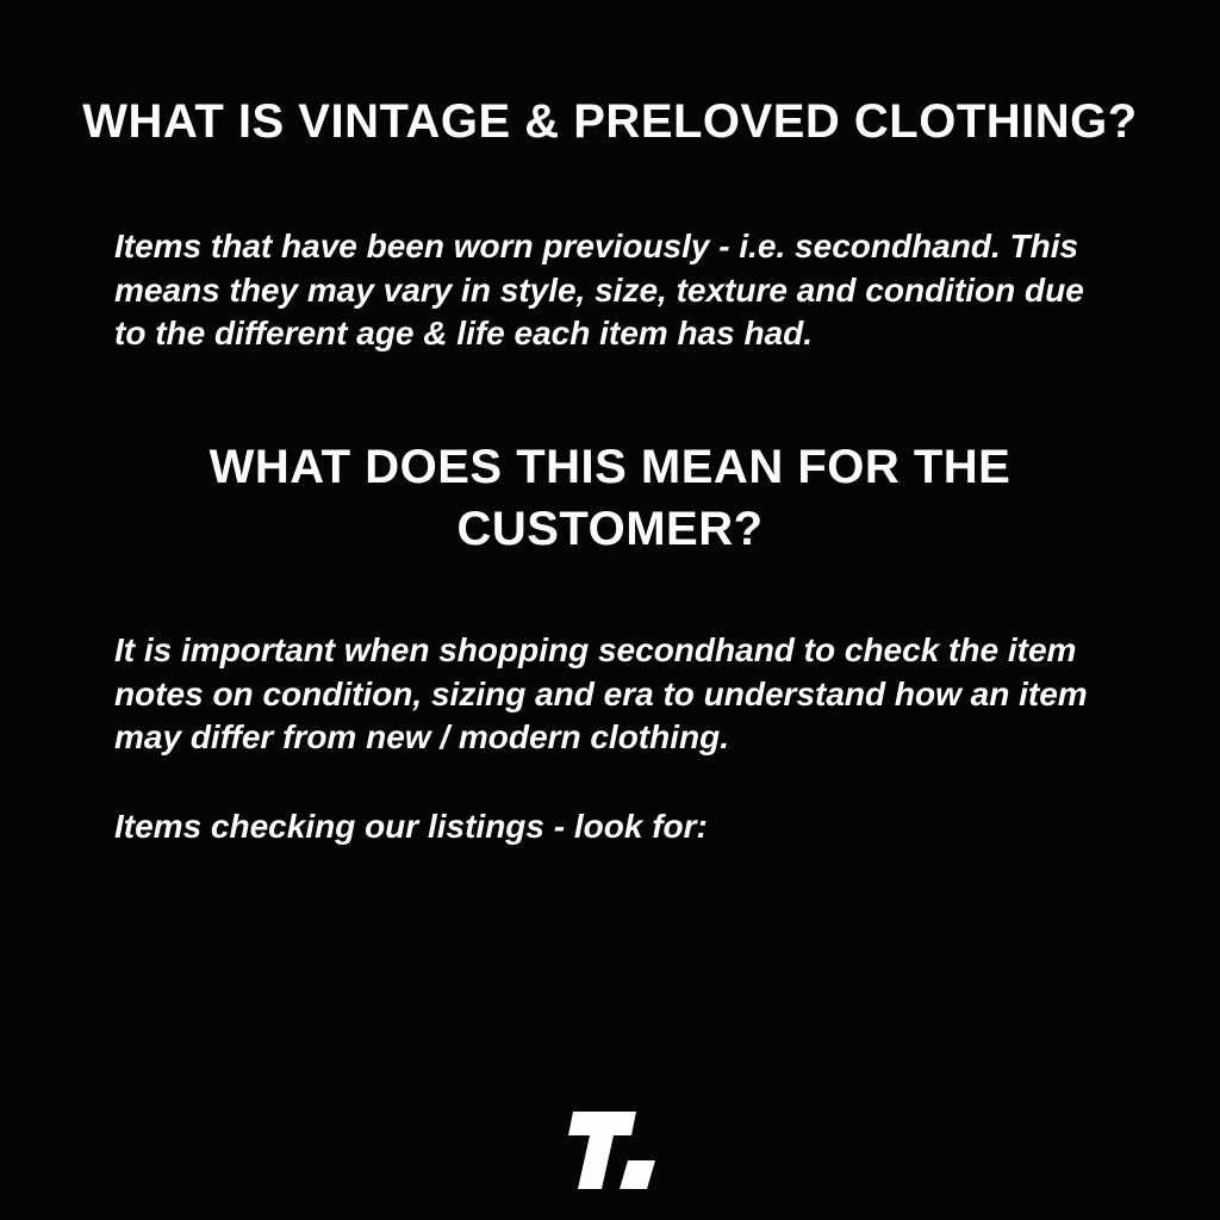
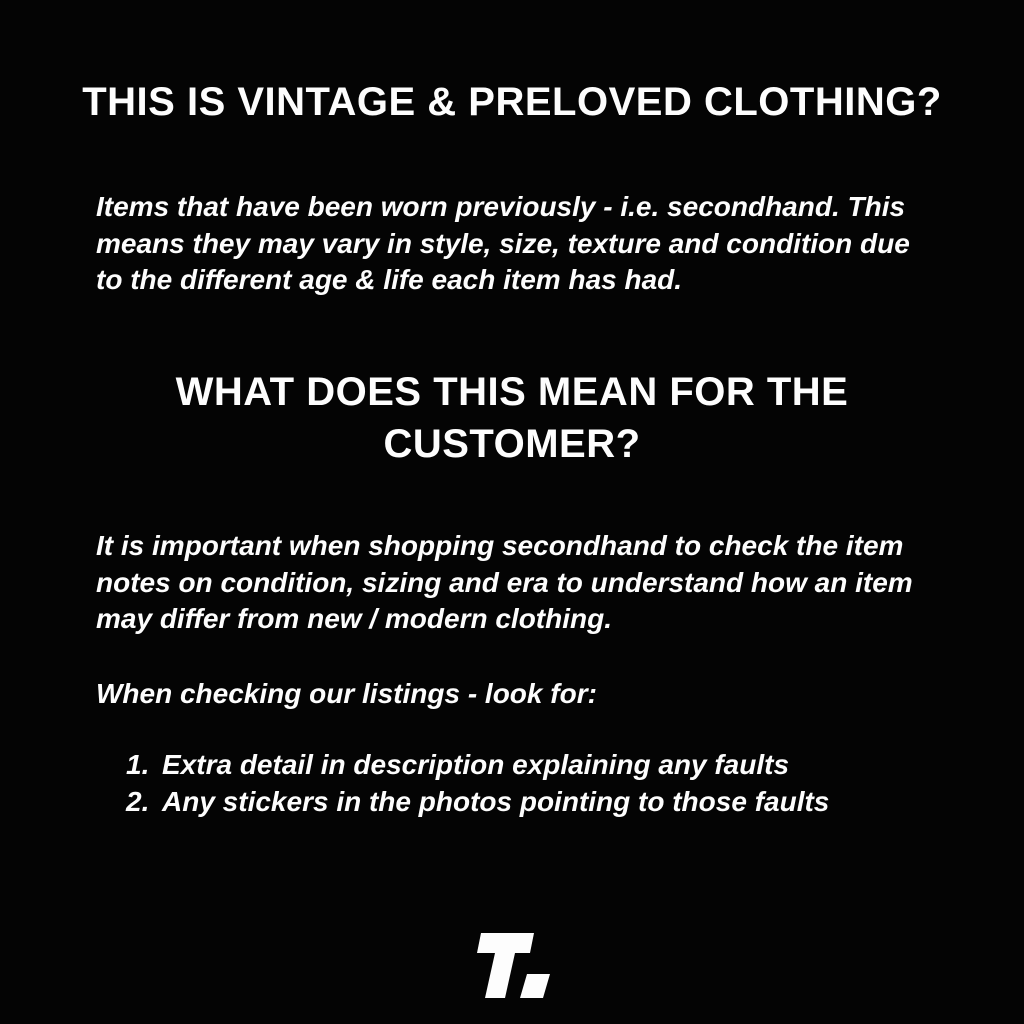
- WHAT IS VINTAGE & PRELOVED CLOTHING?
+ THIS IS VINTAGE & PRELOVED CLOTHING?
  Items that have been worn previously - i.e. secondhand. This
  means they may vary in style, size, texture and condition due
  to the different age & life each item has had.
  WHAT DOES THIS MEAN FOR THE
  CUSTOMER?
  It is important when shopping secondhand to check the item
  notes on condition, sizing and era to understand how an item
  may differ from new / modern clothing.
- Items checking our listings - look for:
+ When checking our listings - look for:
+ 1.
+ Extra detail in description explaining any faults
+ 2.
+ Any stickers in the photos pointing to those faults
